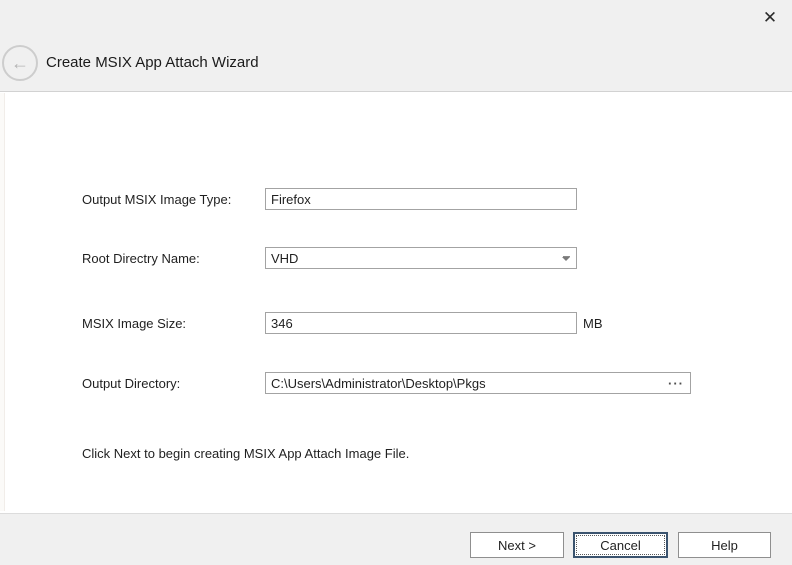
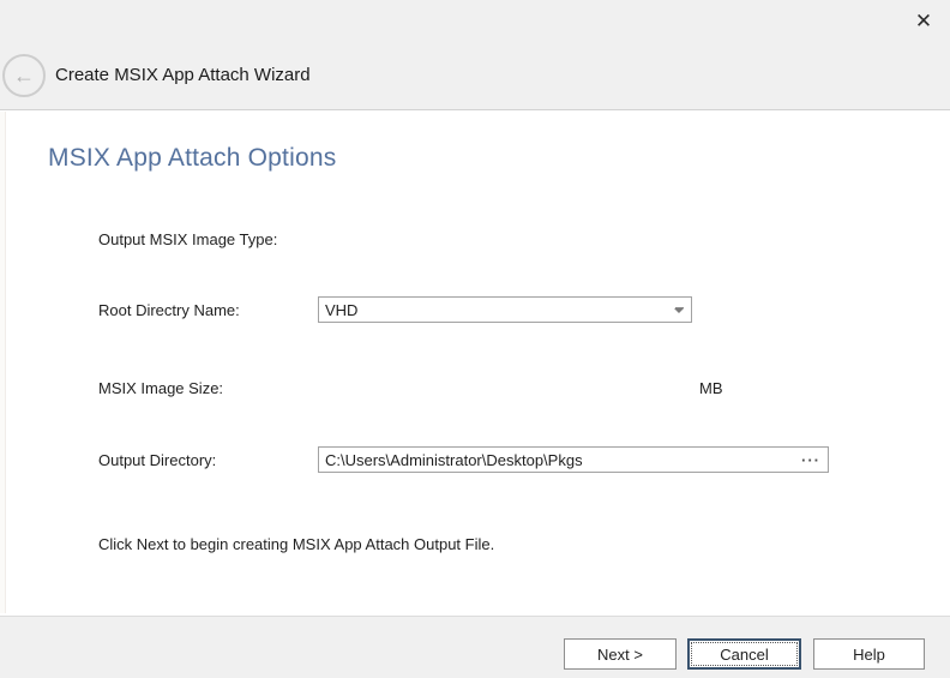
  ✕
  ←
  Create MSIX App Attach Wizard
+ MSIX App Attach Options
  Output MSIX Image Type:
- Firefox
  Root Directry Name:
  VHD
  MSIX Image Size:
- 346
  MB
  Output Directory:
  C:\Users\Administrator\Desktop\Pkgs
  ···
- Click Next to begin creating MSIX App Attach Image File.
+ Click Next to begin creating MSIX App Attach Output File.
  Next >
  Cancel
  Help
